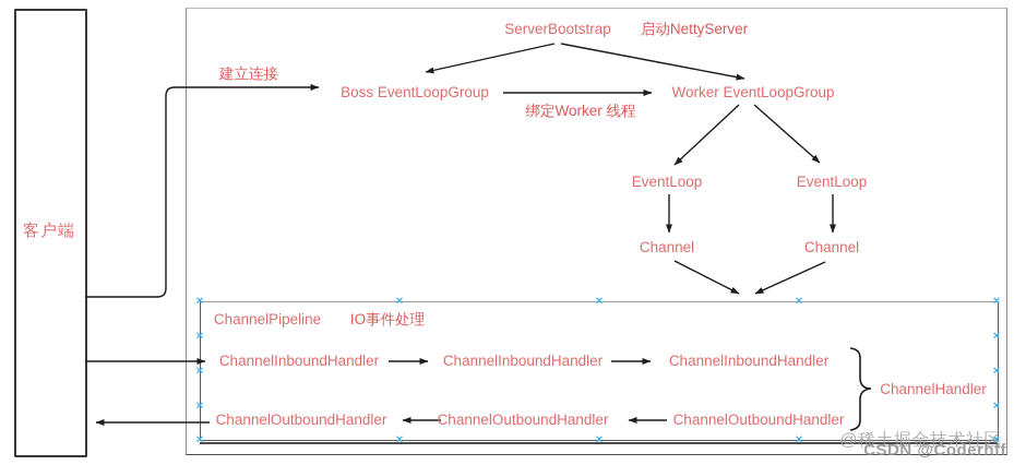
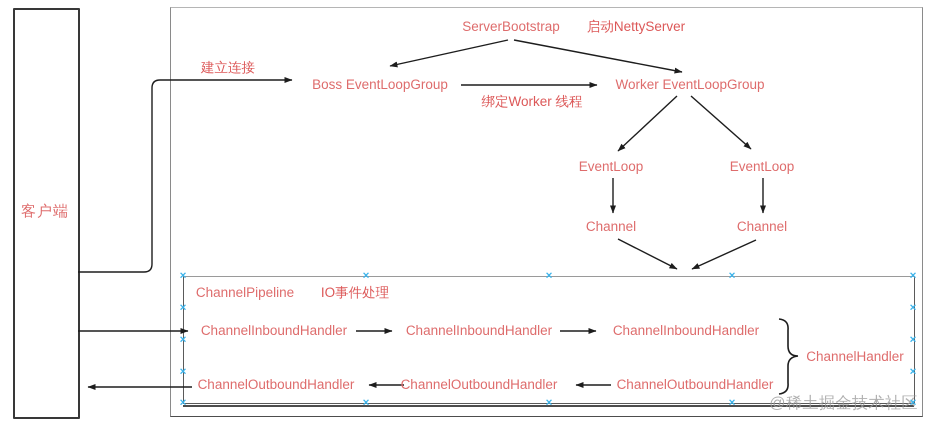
  ServerBootstrap
  启动NettyServer
  建立连接
  Boss EventLoopGroup
  绑定Worker 线程
  Worker EventLoopGroup
  EventLoop
  EventLoop
  Channel
  Channel
  ChannelPipeline
  IO事件处理
  ChannelInboundHandler
  ChannelInboundHandler
  ChannelInboundHandler
  ChannelOutboundHandler
  ChannelOutboundHandler
  ChannelOutboundHandler
  ChannelHandler
  客户端
  @稀土掘金技术社区
- CSDN @Coderhff
  ✕
  ✕
  ✕
  ✕
  ✕
  ✕
  ✕
  ✕
  ✕
  ✕
  ✕
  ✕
  ✕
  ✕
  ✕
  ✕
